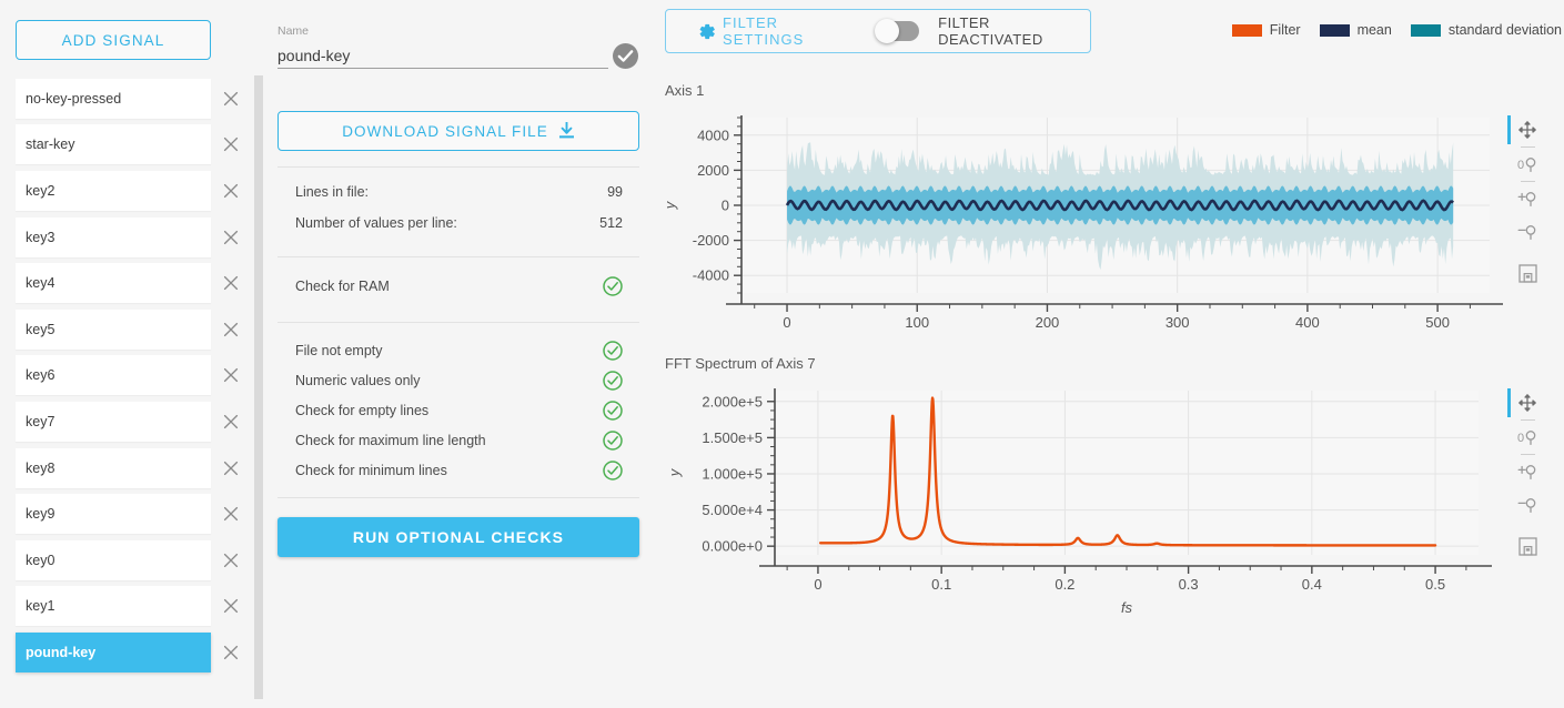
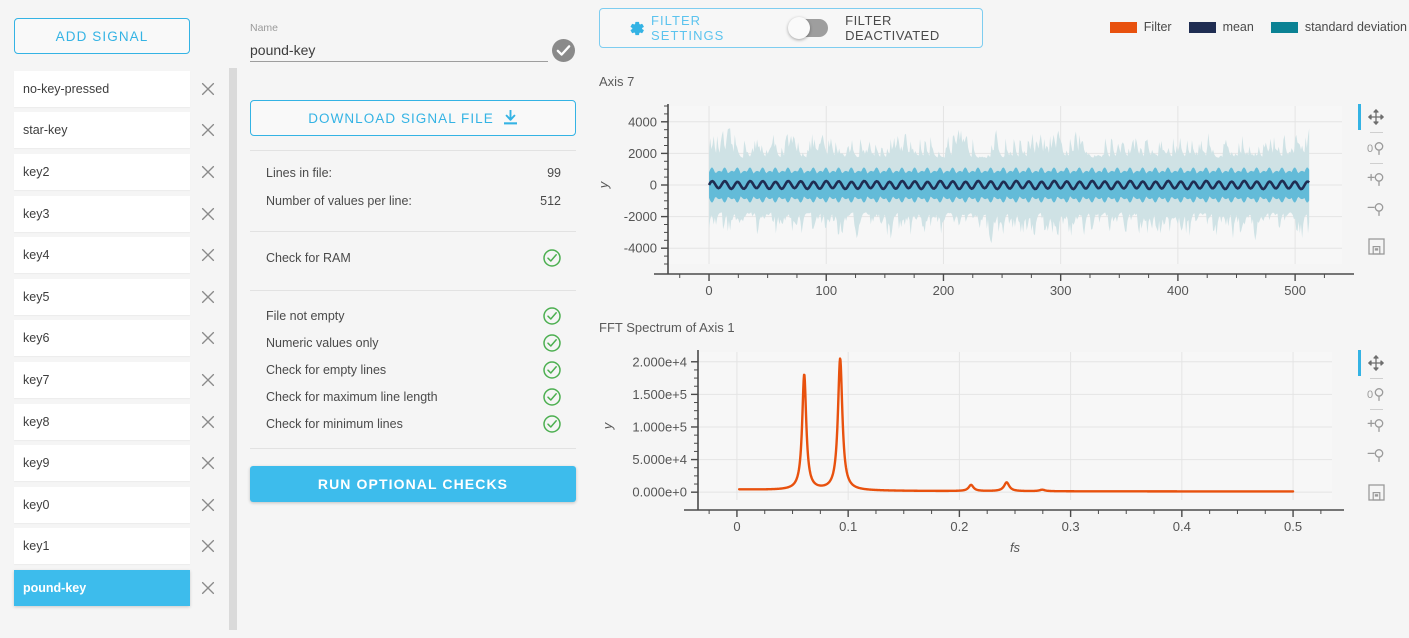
  ADD SIGNAL
  no-key-pressed
  star-key
  key2
  key3
  key4
  key5
  key6
  key7
  key8
  key9
  key0
  key1
  pound-key
  Name
  pound-key
  DOWNLOAD SIGNAL FILE
  Lines in file:
  99
  Number of values per line:
  512
  Check for RAM
  File not empty
  Numeric values only
  Check for empty lines
  Check for maximum line length
  Check for minimum lines
  RUN OPTIONAL CHECKS
  FILTER SETTINGS
  FILTER DEACTIVATED
  Filter
  mean
  standard deviation
- Axis 1
+ Axis 7
  -4000
  -2000
  0
  2000
  4000
  0
  100
  200
  300
  400
  500
  0
- FFT Spectrum of Axis 7
+ FFT Spectrum of Axis 1
  0.000e+0
  5.000e+4
  1.000e+5
  1.500e+5
- 2.000e+5
+ 2.000e+4
  0
  0.1
  0.2
  0.3
  0.4
  0.5
  fs
  0
